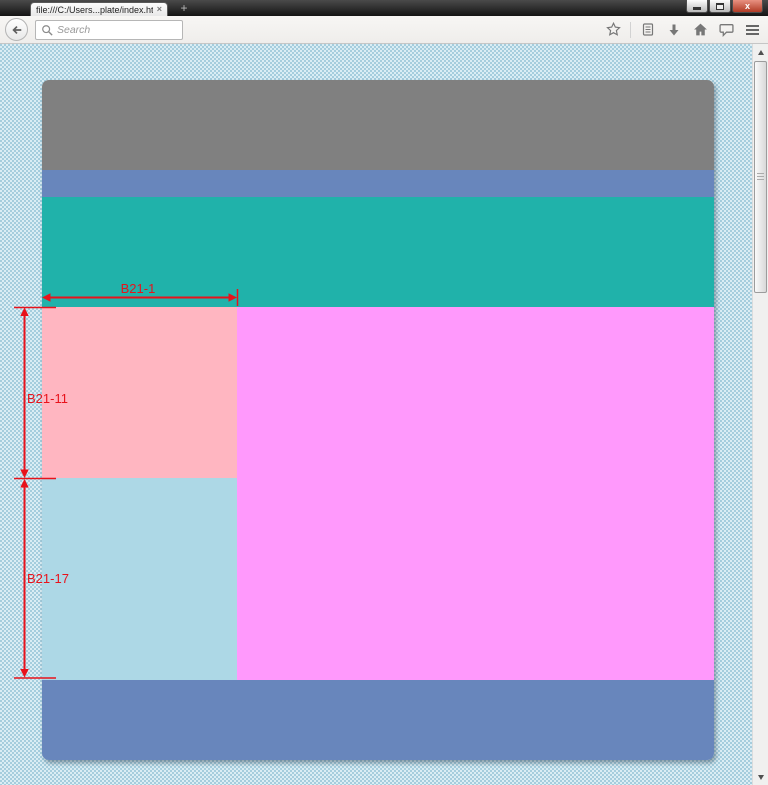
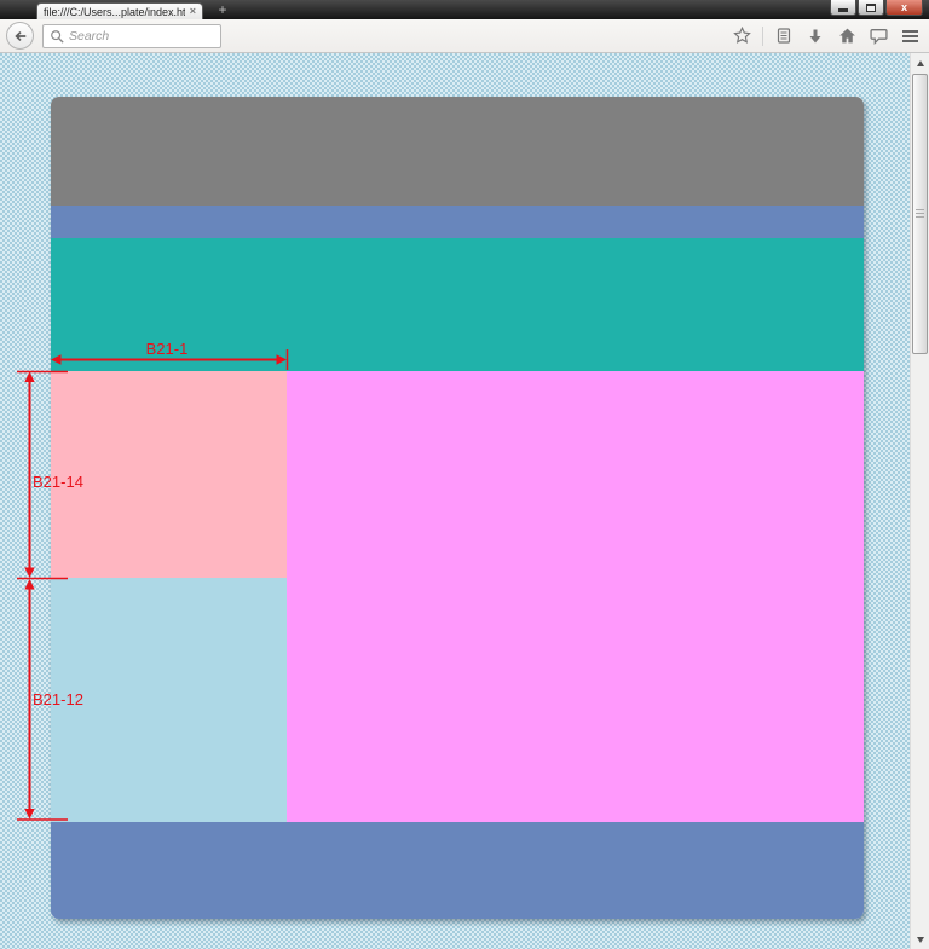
  file:///C:/Users...plate/index.ht
  ×
  +
  x
  Search
  B21-1
- B21-11
+ B21-14
- B21-17
+ B21-12
